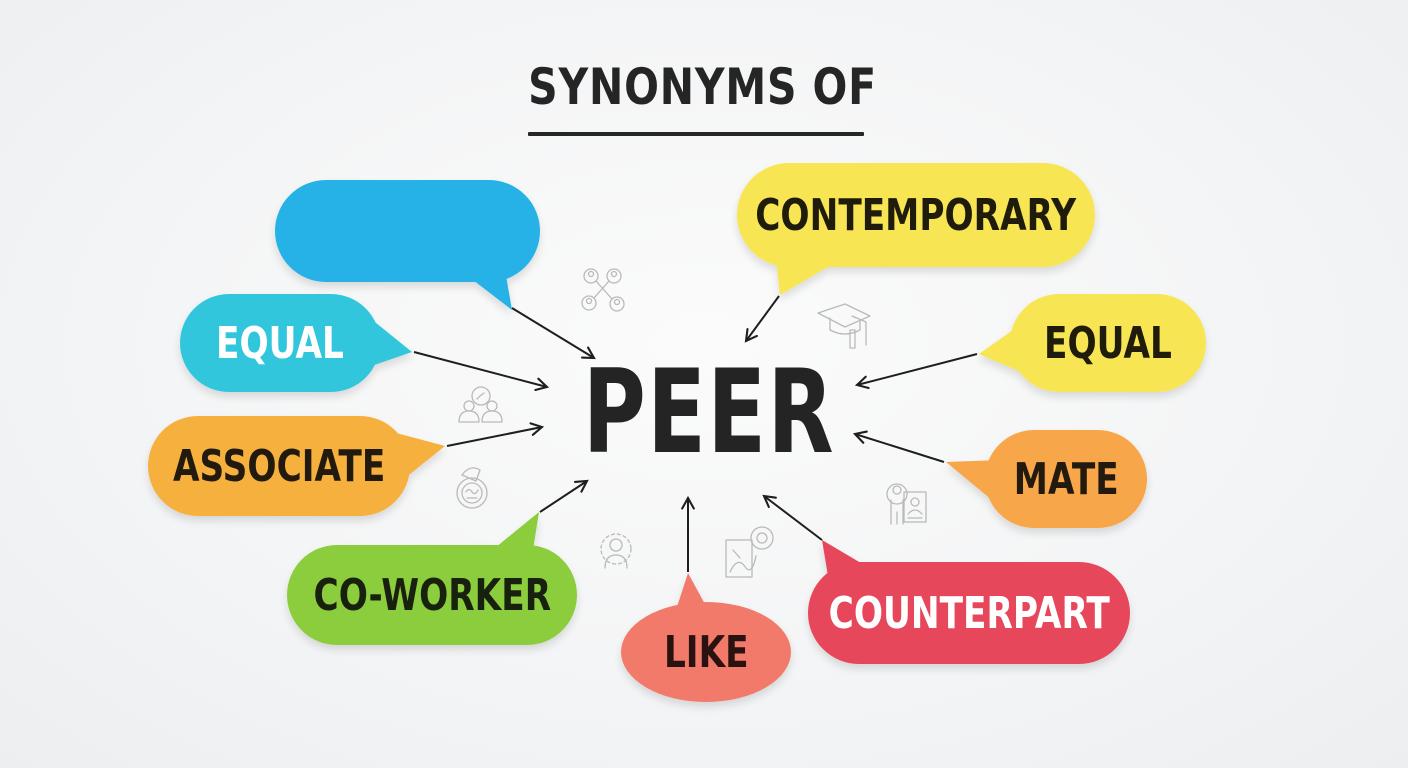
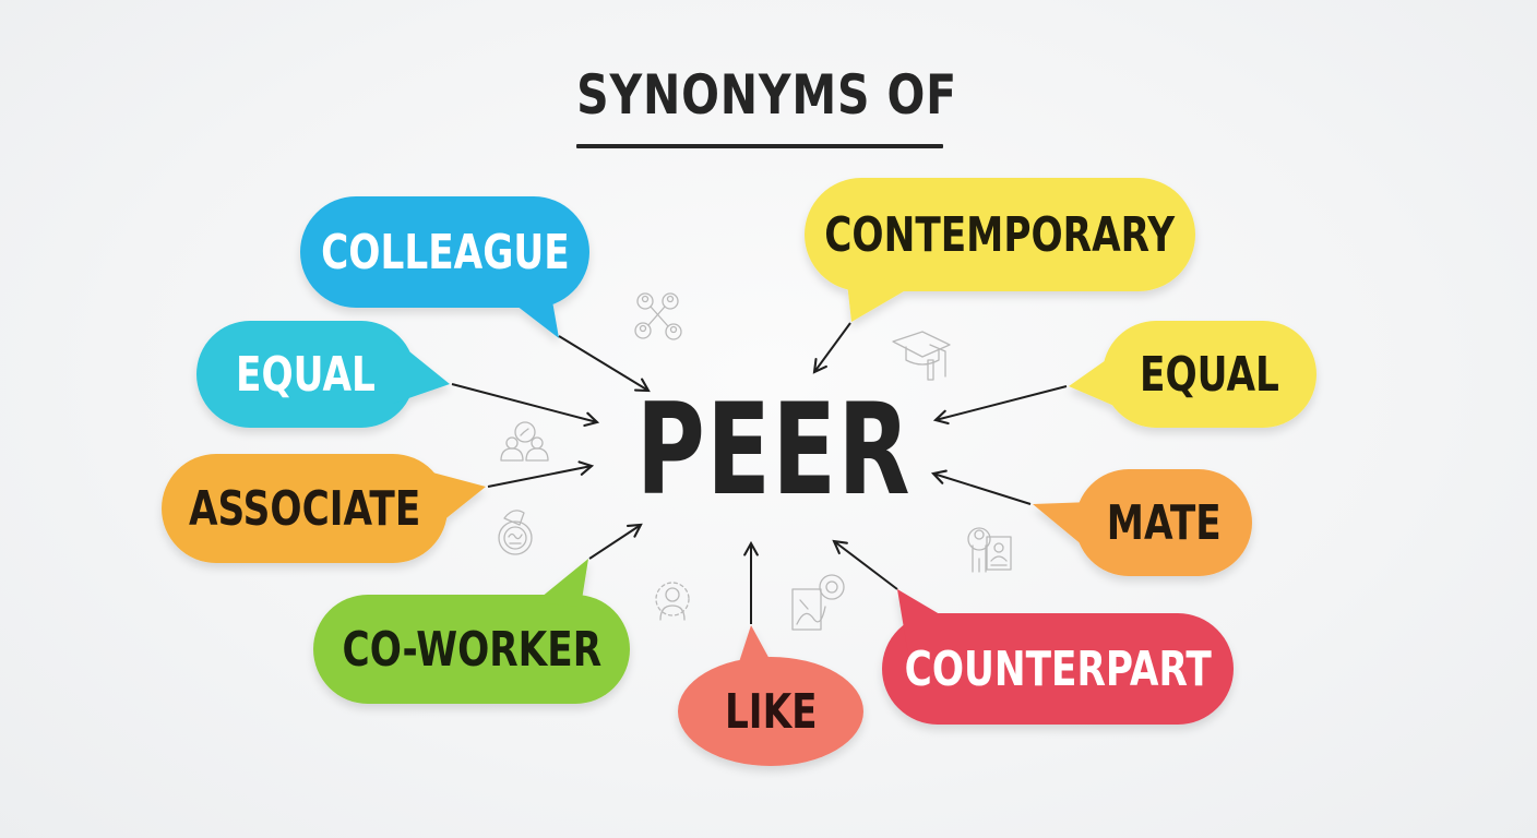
  SYNONYMS OF
+ COLLEAGUE
  EQUAL
  ASSOCIATE
  CO-WORKER
  LIKE
  COUNTERPART
  MATE
  EQUAL
  CONTEMPORARY
  PEER
